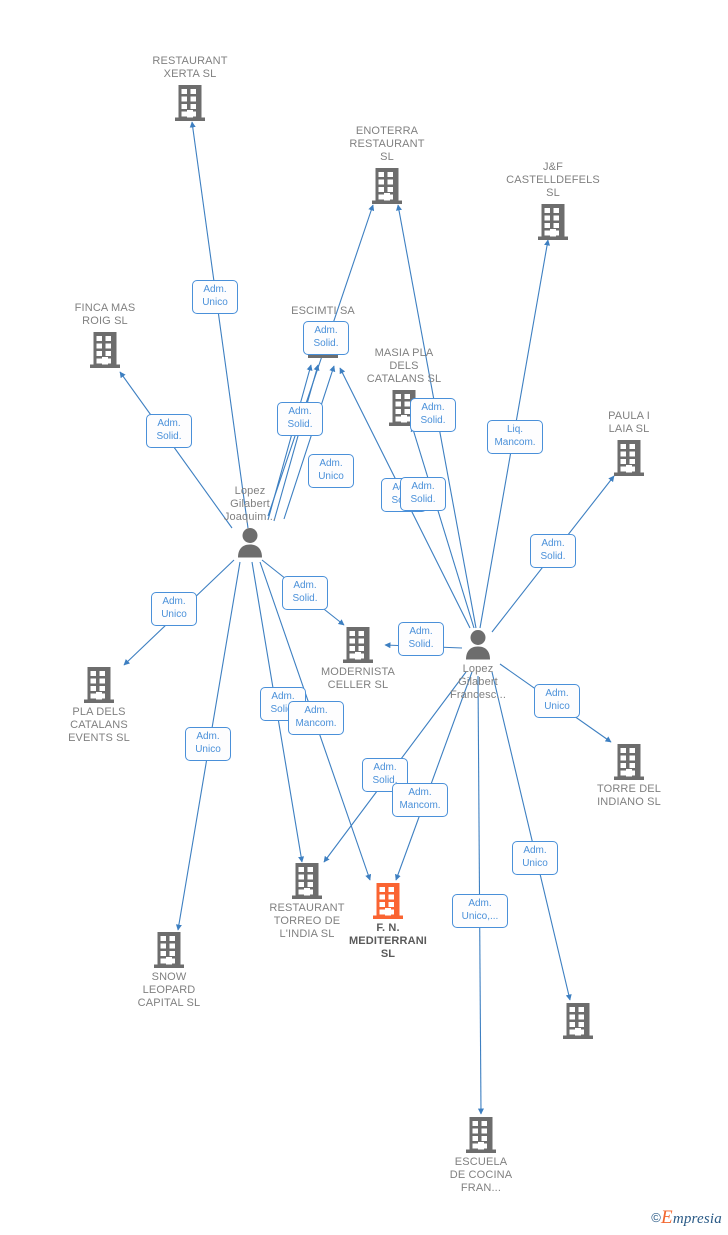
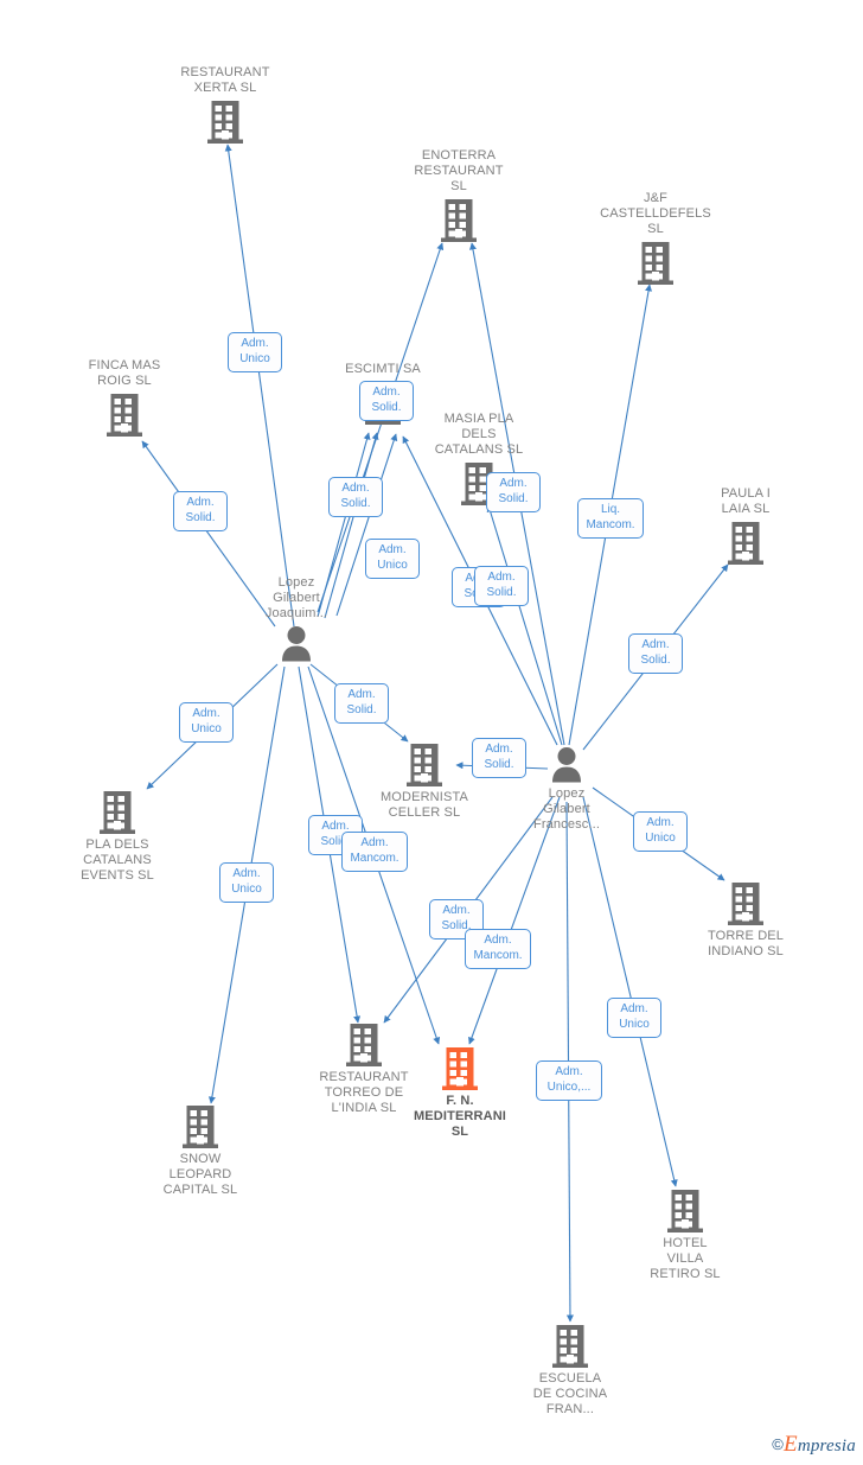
  RESTAURANT
  XERTA SL
  ENOTERRA
  RESTAURANT
  SL
  J&F
  CASTELLDEFELS
  SL
  FINCA MAS
  ROIG SL
  ESCIMTI SA
  MASIA PLA
  DELS
  CATALANS SL
  PAULA I
  LAIA SL
  Lopez
  Gilabert
  Joaquim...
  PLA DELS
  CATALANS
  EVENTS SL
  MODERNISTA
  CELLER SL
  Lopez
  Gilabert
  Francesc...
  TORRE DEL
  INDIANO SL
  SNOW
  LEOPARD
  CAPITAL SL
  RESTAURANT
  TORREO DE
  L'INDIA SL
  F. N.
  MEDITERRANI
  SL
+ HOTEL
+ VILLA
+ RETIRO SL
  ESCUELA
  DE COCINA
  FRAN...
  Adm.
  Unico
  Adm.
  Solid.
  Adm.
  Solid.
  Adm.
  Unico
  Adm.
  Solid.
  Adm.
  Solid.
  Liq.
  Mancom.
  Adm.
  Solid.
  Adm.
  Solid.
  Adm.
  Unico
  Adm.
  Solid.
  Adm.
  Solid.
  Adm.
  Unico
  Adm.
  Unico
  Adm.
  Adm.
  Mancom.
  Adm.
  Solid.
  Adm.
  Mancom.
  Adm.
  Unico
  Adm.
  Unico,...
  ©Empresia
